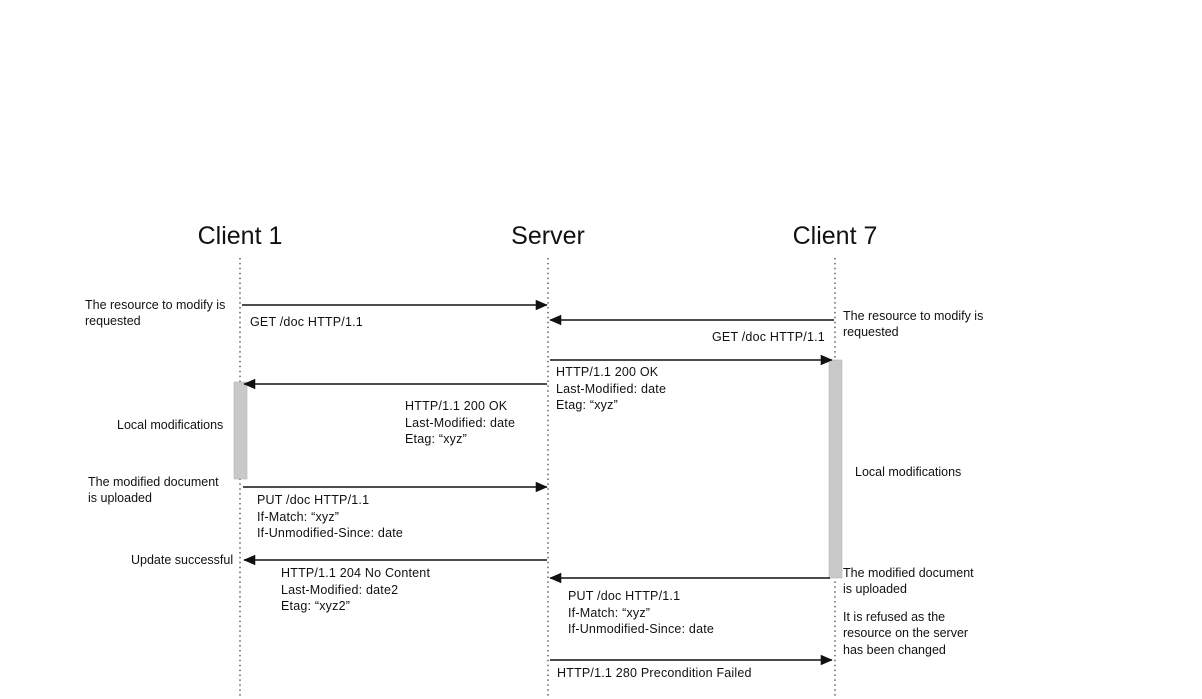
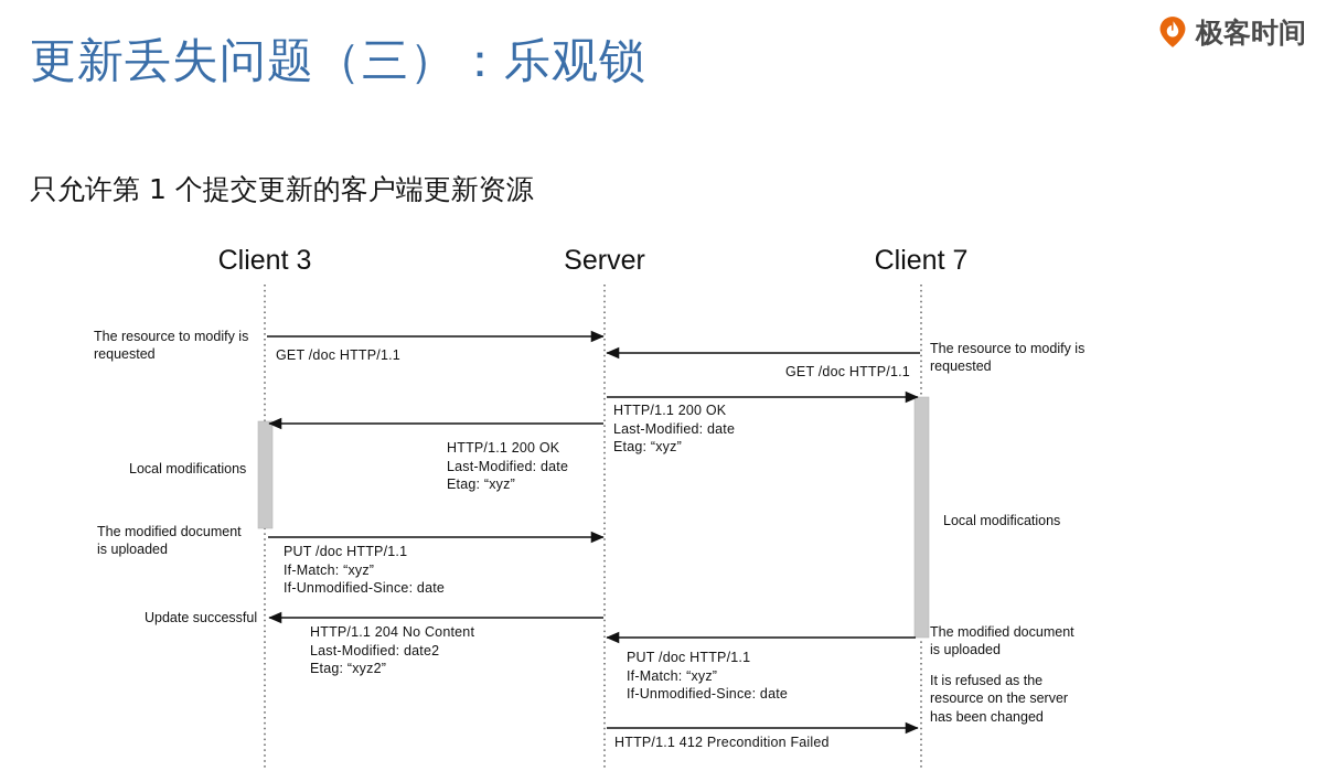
+ 极客时间
+ 更新丢失问题（三）：乐观锁
+ 只允许第 1 个提交更新的客户端更新资源
- Client 1
+ Client 3
  Server
  Client 7
  GET /doc HTTP/1.1
  GET /doc HTTP/1.1
  HTTP/1.1 200 OK
  Last-Modified: date
  Etag: “xyz”
  HTTP/1.1 200 OK
  Last-Modified: date
  Etag: “xyz”
  PUT /doc HTTP/1.1
  If-Match: “xyz”
  If-Unmodified-Since: date
  HTTP/1.1 204 No Content
  Last-Modified: date2
  Etag: “xyz2”
  PUT /doc HTTP/1.1
  If-Match: “xyz”
  If-Unmodified-Since: date
- HTTP/1.1 280 Precondition Failed
+ HTTP/1.1 412 Precondition Failed
  The resource to modify is
  requested
  The resource to modify is
  requested
  Local modifications
  Local modifications
  The modified document
  is uploaded
  Update successful
  The modified document
  is uploaded
  It is refused as the
  resource on the server
  has been changed
